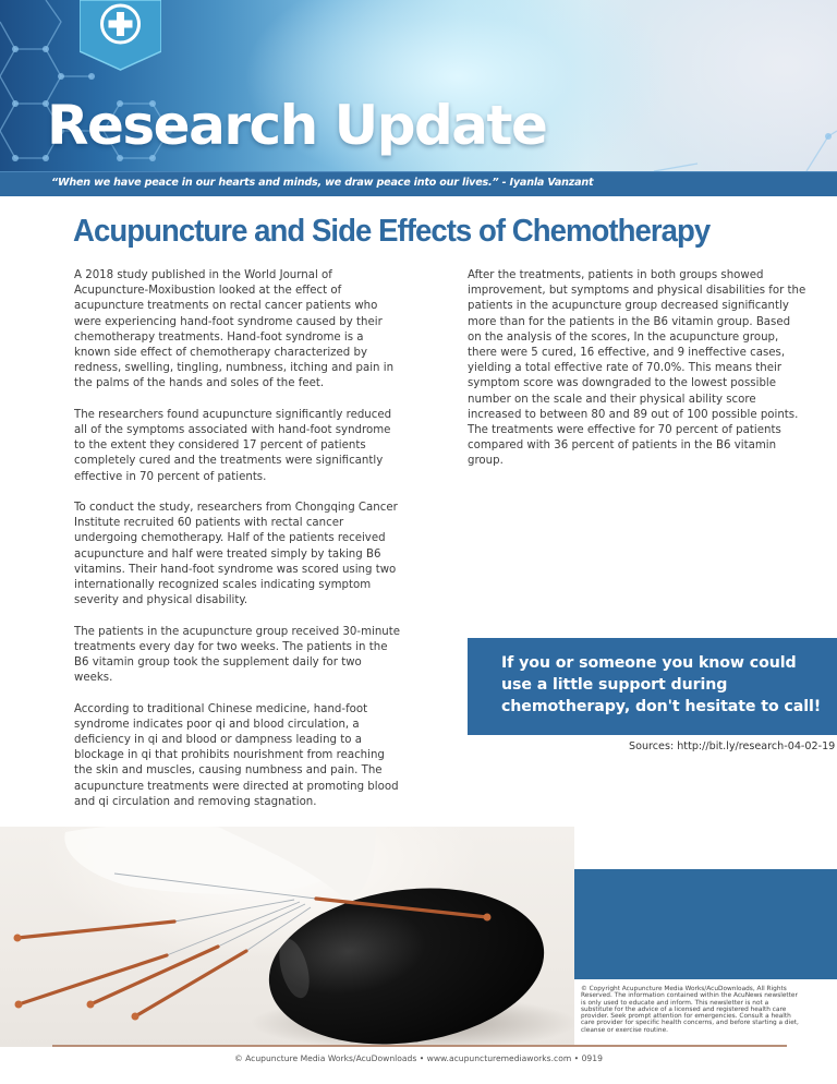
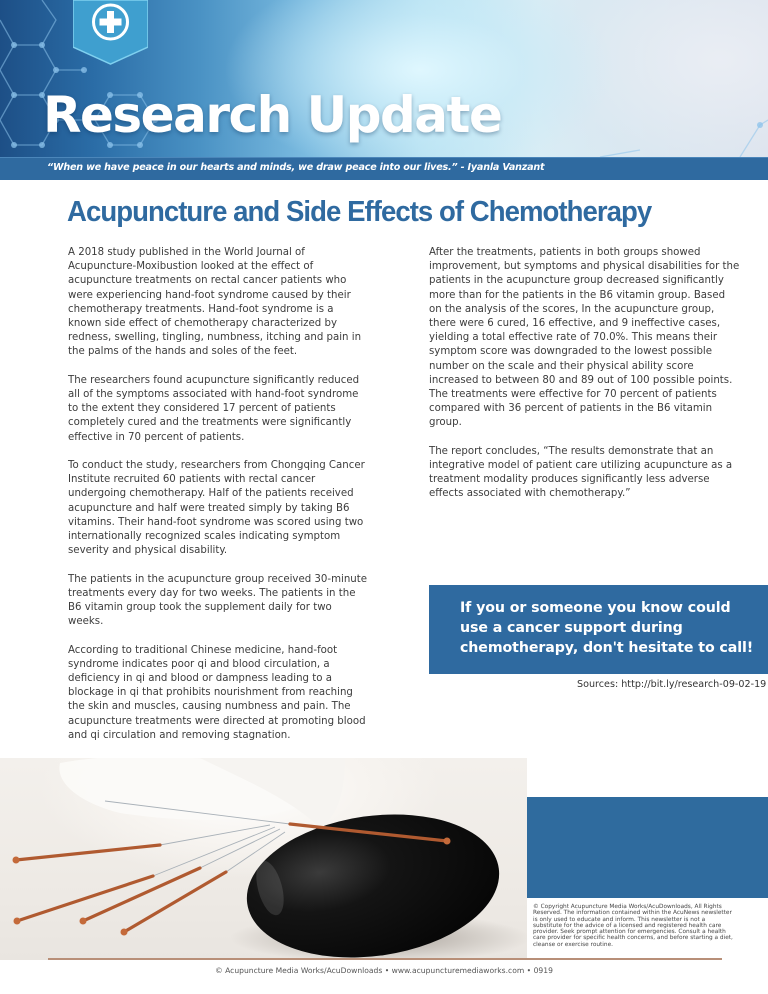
  Research Update
  “When we have peace in our hearts and minds, we draw peace into our lives.” - Iyanla Vanzant
  Acupuncture and Side Effects of Chemotherapy
  A 2018 study published in the World Journal of Acupuncture-Moxibustion looked at the effect of acupuncture treatments on rectal cancer patients who were experiencing hand-foot syndrome caused by their chemotherapy treatments. Hand-foot syndrome is a known side effect of chemotherapy characterized by redness, swelling, tingling, numbness, itching and pain in the palms of the hands and soles of the feet.
  The researchers found acupuncture significantly reduced all of the symptoms associated with hand-foot syndrome to the extent they considered 17 percent of patients completely cured and the treatments were significantly effective in 70 percent of patients.
  To conduct the study, researchers from Chongqing Cancer Institute recruited 60 patients with rectal cancer undergoing chemotherapy. Half of the patients received acupuncture and half were treated simply by taking B6 vitamins. Their hand-foot syndrome was scored using two internationally recognized scales indicating symptom severity and physical disability.
  The patients in the acupuncture group received 30-minute treatments every day for two weeks. The patients in the B6 vitamin group took the supplement daily for two weeks.
  According to traditional Chinese medicine, hand-foot syndrome indicates poor qi and blood circulation, a deficiency in qi and blood or dampness leading to a blockage in qi that prohibits nourishment from reaching the skin and muscles, causing numbness and pain. The acupuncture treatments were directed at promoting blood and qi circulation and removing stagnation.
- After the treatments, patients in both groups showed improvement, but symptoms and physical disabilities for the patients in the acupuncture group decreased significantly more than for the patients in the B6 vitamin group. Based on the analysis of the scores, In the acupuncture group, there were 5 cured, 16 effective, and 9 ineffective cases, yielding a total effective rate of 70.0%. This means their symptom score was downgraded to the lowest possible number on the scale and their physical ability score increased to between 80 and 89 out of 100 possible points. The treatments were effective for 70 percent of patients compared with 36 percent of patients in the B6 vitamin group.
+ After the treatments, patients in both groups showed improvement, but symptoms and physical disabilities for the patients in the acupuncture group decreased significantly more than for the patients in the B6 vitamin group. Based on the analysis of the scores, In the acupuncture group, there were 6 cured, 16 effective, and 9 ineffective cases, yielding a total effective rate of 70.0%. This means their symptom score was downgraded to the lowest possible number on the scale and their physical ability score increased to between 80 and 89 out of 100 possible points. The treatments were effective for 70 percent of patients compared with 36 percent of patients in the B6 vitamin group.
+ The report concludes, “The results demonstrate that an integrative model of patient care utilizing acupuncture as a treatment modality produces significantly less adverse effects associated with chemotherapy.”
- If you or someone you know could use a little support during chemotherapy, don't hesitate to call!
+ If you or someone you know could use a cancer support during chemotherapy, don't hesitate to call!
- Sources: http://bit.ly/research-04-02-19
+ Sources: http://bit.ly/research-09-02-19
  © Acupuncture Media Works/AcuDownloads • www.acupuncturemediaworks.com • 0919
